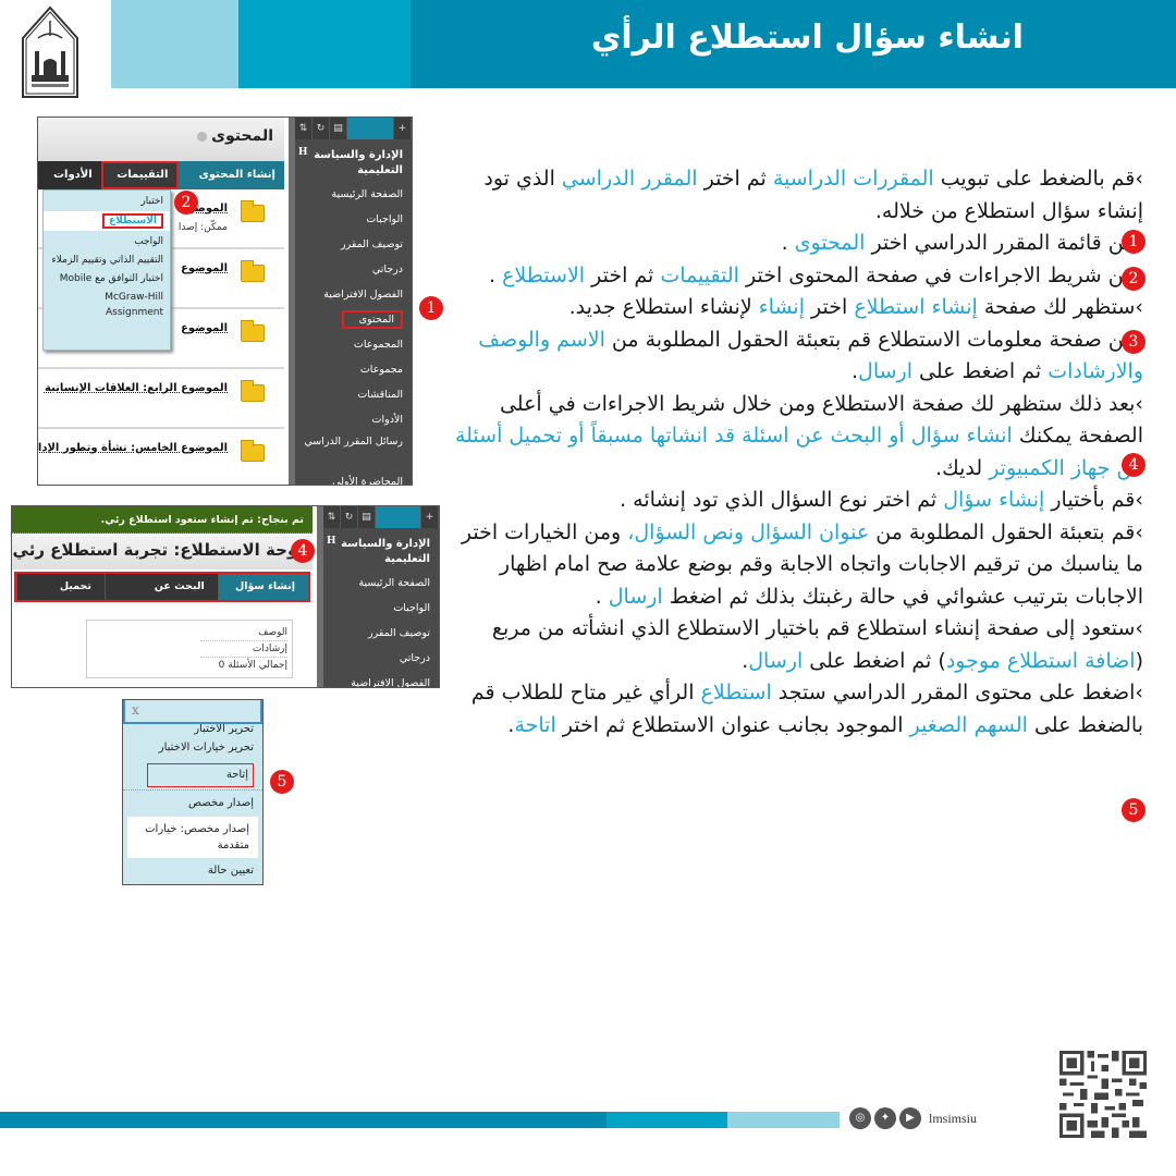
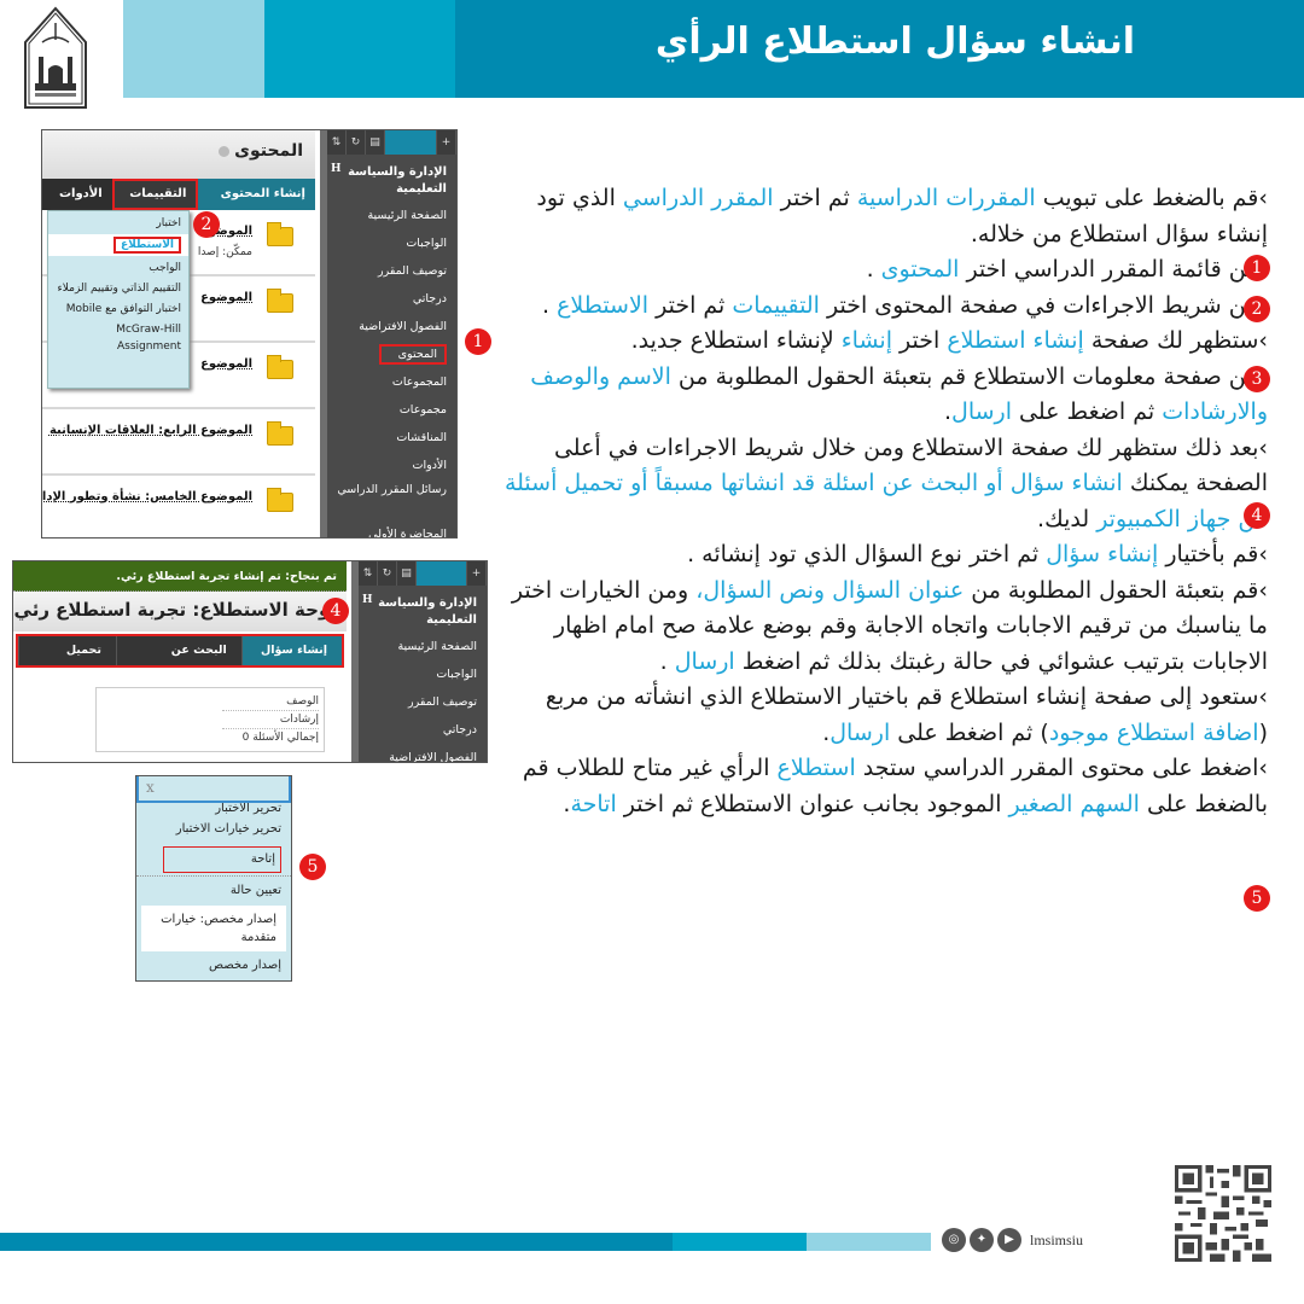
  انشاء سؤال استطلاع الرأي
  ⇅
  ↻
  ▤
  +
  H
  الإدارة والسياسة التعليمية
  الصفحة الرئيسية
  الواجبات
  توصيف المقرر
  درجاتي
  الفصول الافتراضية
  المحتوى
  المجموعات
  مجموعات
  المناقشات
  الأدوات
  رسائل المقرر الدراسي
  المحاضرة الأولى
  المحتوى
  إنشاء المحتوى
  التقييمات
  الأدوات
  الموض
  ممكّن: إصدا
  الموضوع
  الموضوع
  الموضوع الرابع: العلاقات الإنسانية
  الموضوع الخامس: نشأة وتطور الإدا
  اختبار
  الاستطلاع
  الواجب
  التقييم الذاتي وتقييم الزملاء
  اختبار التوافق مع Mobile
  McGraw-Hill Assignment
  1
  2
  ⇅
  ↻
  ▤
  +
  H
  الإدارة والسياسة التعليمية
  الصفحة الرئيسية
  الواجبات
  توصيف المقرر
  درجاتي
  الفصول الافتراضية
- تم بنجاح: تم إنشاء ستعود استطلاع رئي.
+ تم بنجاح: تم إنشاء تجربة استطلاع رئي.
  حة الاستطلاع: تجربة استطلاع رئي
  إنشاء سؤال
  الوصف
  إرشادات
  إجمالي الأسئلة 0
  4
  x
  تحرير الاختبار
  تحرير خيارات الاختبار
  إتاحة
- إصدار مخصص
+ تعيين حالة
  إصدار مخصص: خيارات متقدمة
- تعيين حالة
+ إصدار مخصص
  5
  ›قم بالضغط على تبويب المقررات الدراسية ثم اختر المقرر الدراسي الذي تود إنشاء سؤال استطلاع من خلاله.
  ن قائمة المقرر الدراسي اختر المحتوى .
  ن شريط الاجراءات في صفحة المحتوى اختر التقييمات ثم اختر الاستطلاع .
  ›ستظهر لك صفحة إنشاء استطلاع اختر إنشاء لإنشاء استطلاع جديد.
  ن صفحة معلومات الاستطلاع قم بتعبئة الحقول المطلوبة من الاسم والوصف والارشادات ثم اضغط على ارسال.
  ›بعد ذلك ستظهر لك صفحة الاستطلاع ومن خلال شريط الاجراءات في أعلى الصفحة يمكنك انشاء سؤال أو البحث عن اسئلة قد انشاتها مسبقاً أو تحميل أسئلة جهاز الكمبيوتر لديك.
  ›قم بأختيار إنشاء سؤال ثم اختر نوع السؤال الذي تود إنشائه .
  ›قم بتعبئة الحقول المطلوبة من عنوان السؤال ونص السؤال، ومن الخيارات اختر ما يناسبك من ترقيم الاجابات واتجاه الاجابة وقم بوضع علامة صح امام اظهار الاجابات بترتيب عشوائي في حالة رغبتك بذلك ثم اضغط ارسال .
  ›ستعود إلى صفحة إنشاء استطلاع قم باختيار الاستطلاع الذي انشأته من مربع (اضافة استطلاع موجود) ثم اضغط على ارسال.
  ›اضغط على محتوى المقرر الدراسي ستجد استطلاع الرأي غير متاح للطلاب قم بالضغط على السهم الصغير الموجود بجانب عنوان الاستطلاع ثم اختر اتاحة.
  1
  2
  3
  4
  5
  ◎
  ✦
  ▶
  lmsimsiu
